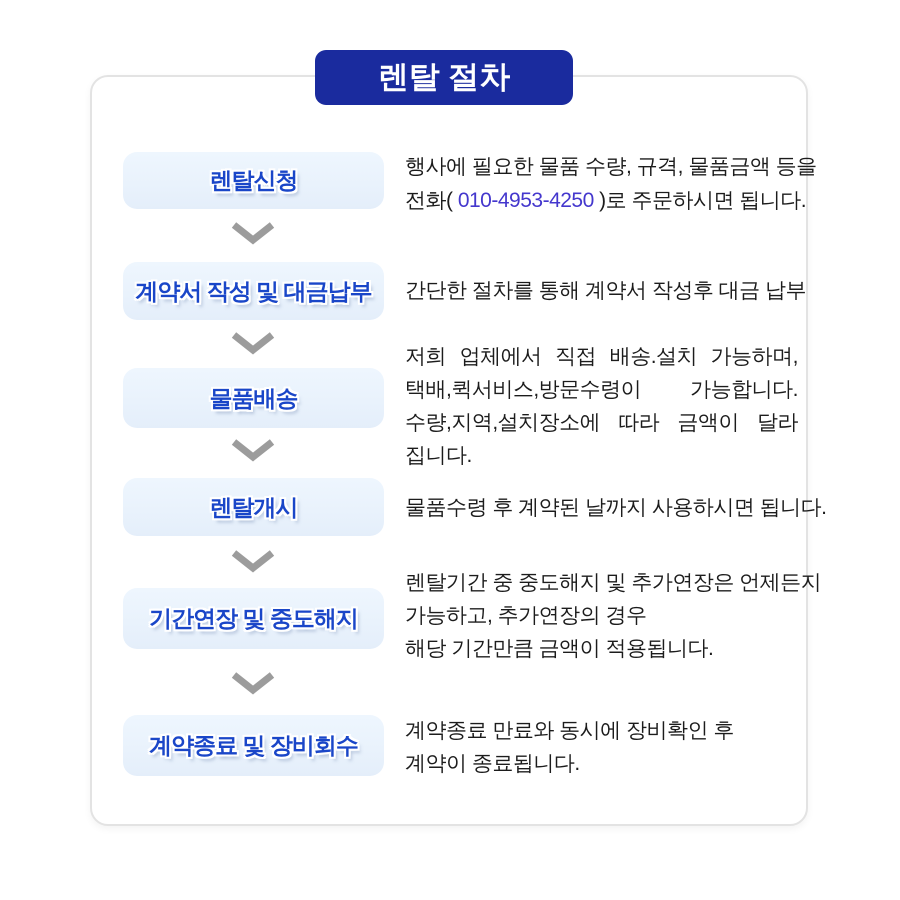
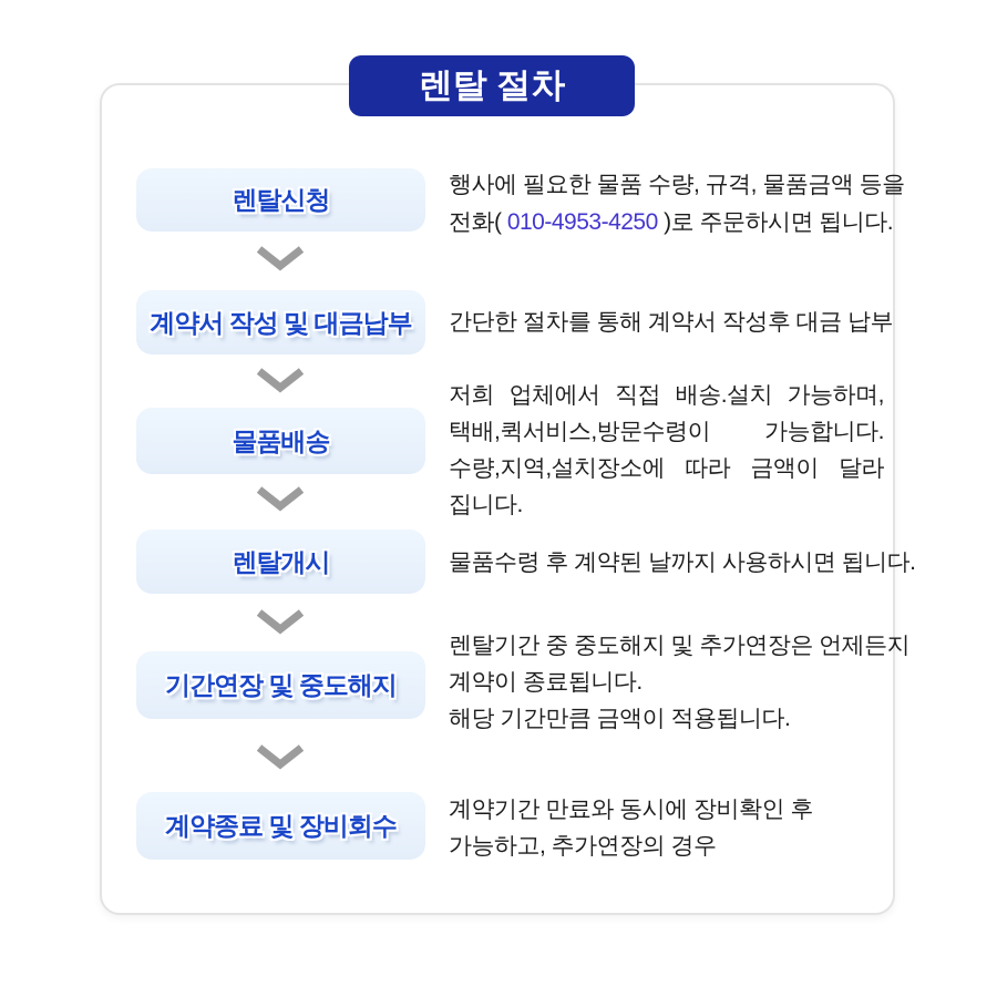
  렌탈 절차
  렌탈신청
  행사에 필요한 물품 수량, 규격, 물품금액 등을
  전화( 010-4953-4250 )로 주문하시면 됩니다.
  계약서 작성 및 대금납부
  간단한 절차를 통해 계약서 작성후 대금 납부
  물품배송
  저희 업체에서 직접 배송.설치 가능하며,
  택배,퀵서비스,방문수령이 가능합니다.
  수량,지역,설치장소에 따라 금액이 달라
  집니다.
  렌탈개시
  물품수령 후 계약된 날까지 사용하시면 됩니다.
  기간연장 및 중도해지
  렌탈기간 중 중도해지 및 추가연장은 언제든지
- 가능하고, 추가연장의 경우
+ 계약이 종료됩니다.
  해당 기간만큼 금액이 적용됩니다.
  계약종료 및 장비회수
- 계약종료 만료와 동시에 장비확인 후
+ 계약기간 만료와 동시에 장비확인 후
- 계약이 종료됩니다.
+ 가능하고, 추가연장의 경우
